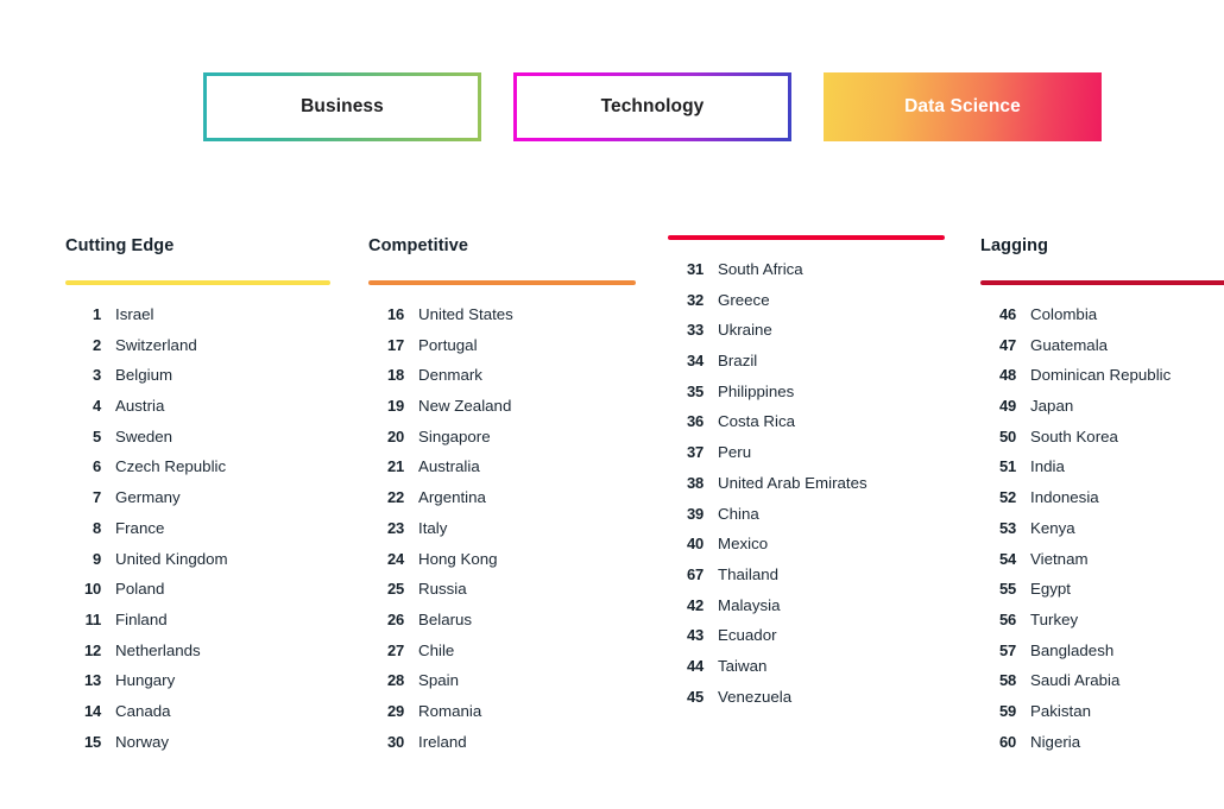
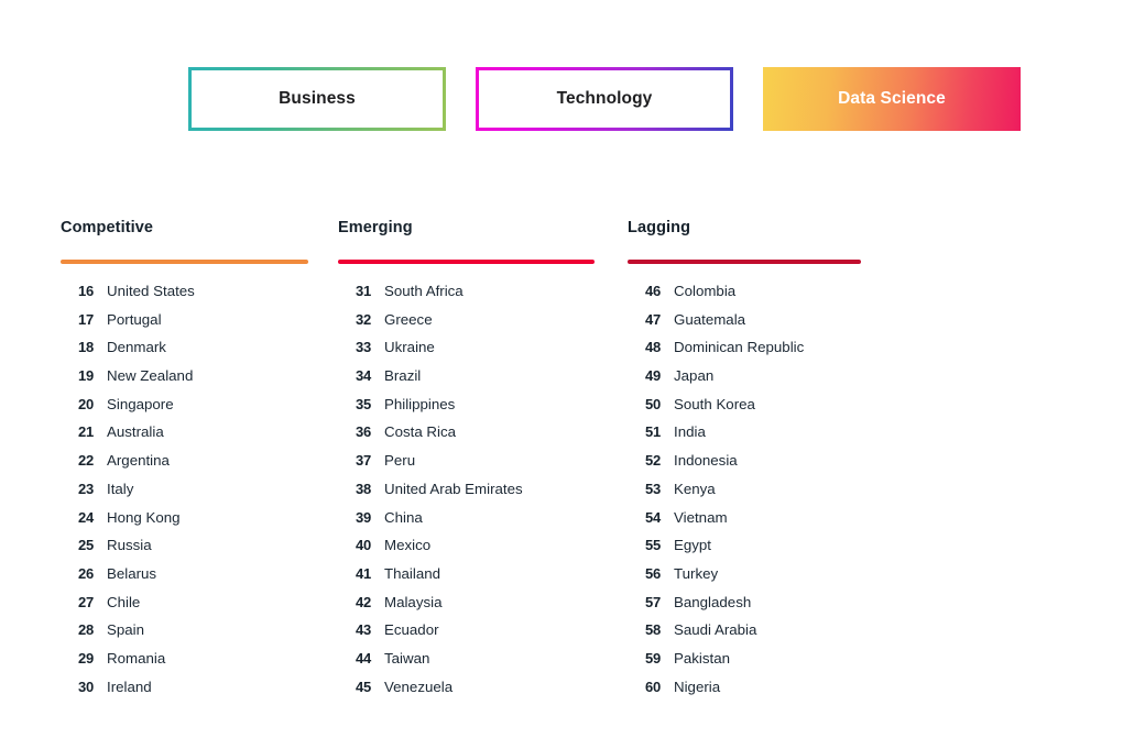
  Business
  Technology
  Data Science
- Cutting Edge
- 1
- Israel
- 2
- Switzerland
- 3
- Belgium
- 4
- Austria
- 5
- Sweden
- 6
- Czech Republic
- 7
- Germany
- 8
- France
- 9
- United Kingdom
- 10
- Poland
- 11
- Finland
- 12
- Netherlands
- 13
- Hungary
- 14
- Canada
- 15
- Norway
  Competitive
  16
  United States
  17
  Portugal
  18
  Denmark
  19
  New Zealand
  20
  Singapore
  21
  Australia
  22
  Argentina
  23
  Italy
  24
  Hong Kong
  25
  Russia
  26
  Belarus
  27
  Chile
  28
  Spain
  29
  Romania
  30
  Ireland
+ Emerging
  31
  South Africa
  32
  Greece
  33
  Ukraine
  34
  Brazil
  35
  Philippines
  36
  Costa Rica
  37
  Peru
  38
  United Arab Emirates
  39
  China
  40
  Mexico
- 67
+ 41
  Thailand
  42
  Malaysia
  43
  Ecuador
  44
  Taiwan
  45
  Venezuela
  Lagging
  46
  Colombia
  47
  Guatemala
  48
  Dominican Republic
  49
  Japan
  50
  South Korea
  51
  India
  52
  Indonesia
  53
  Kenya
  54
  Vietnam
  55
  Egypt
  56
  Turkey
  57
  Bangladesh
  58
  Saudi Arabia
  59
  Pakistan
  60
  Nigeria
